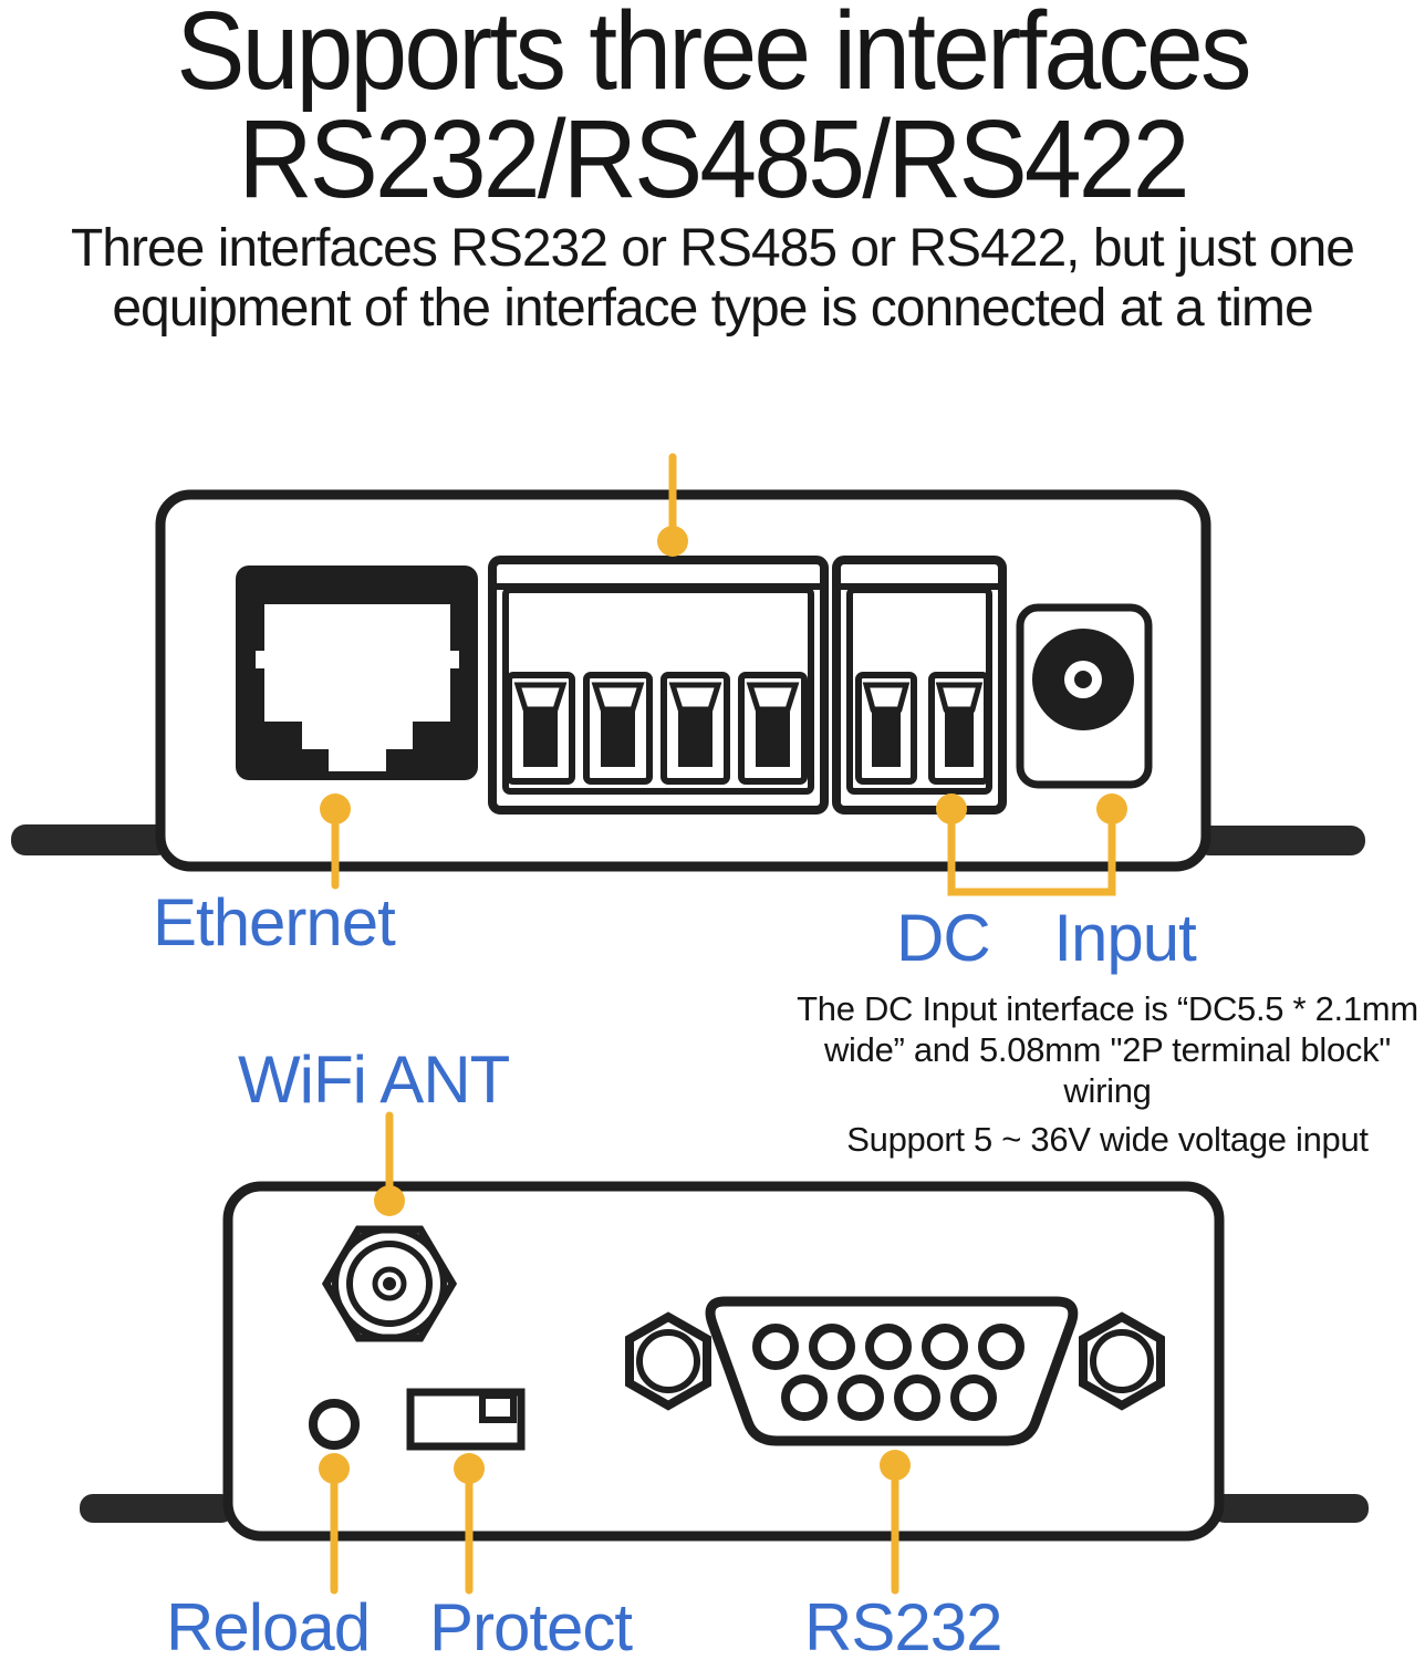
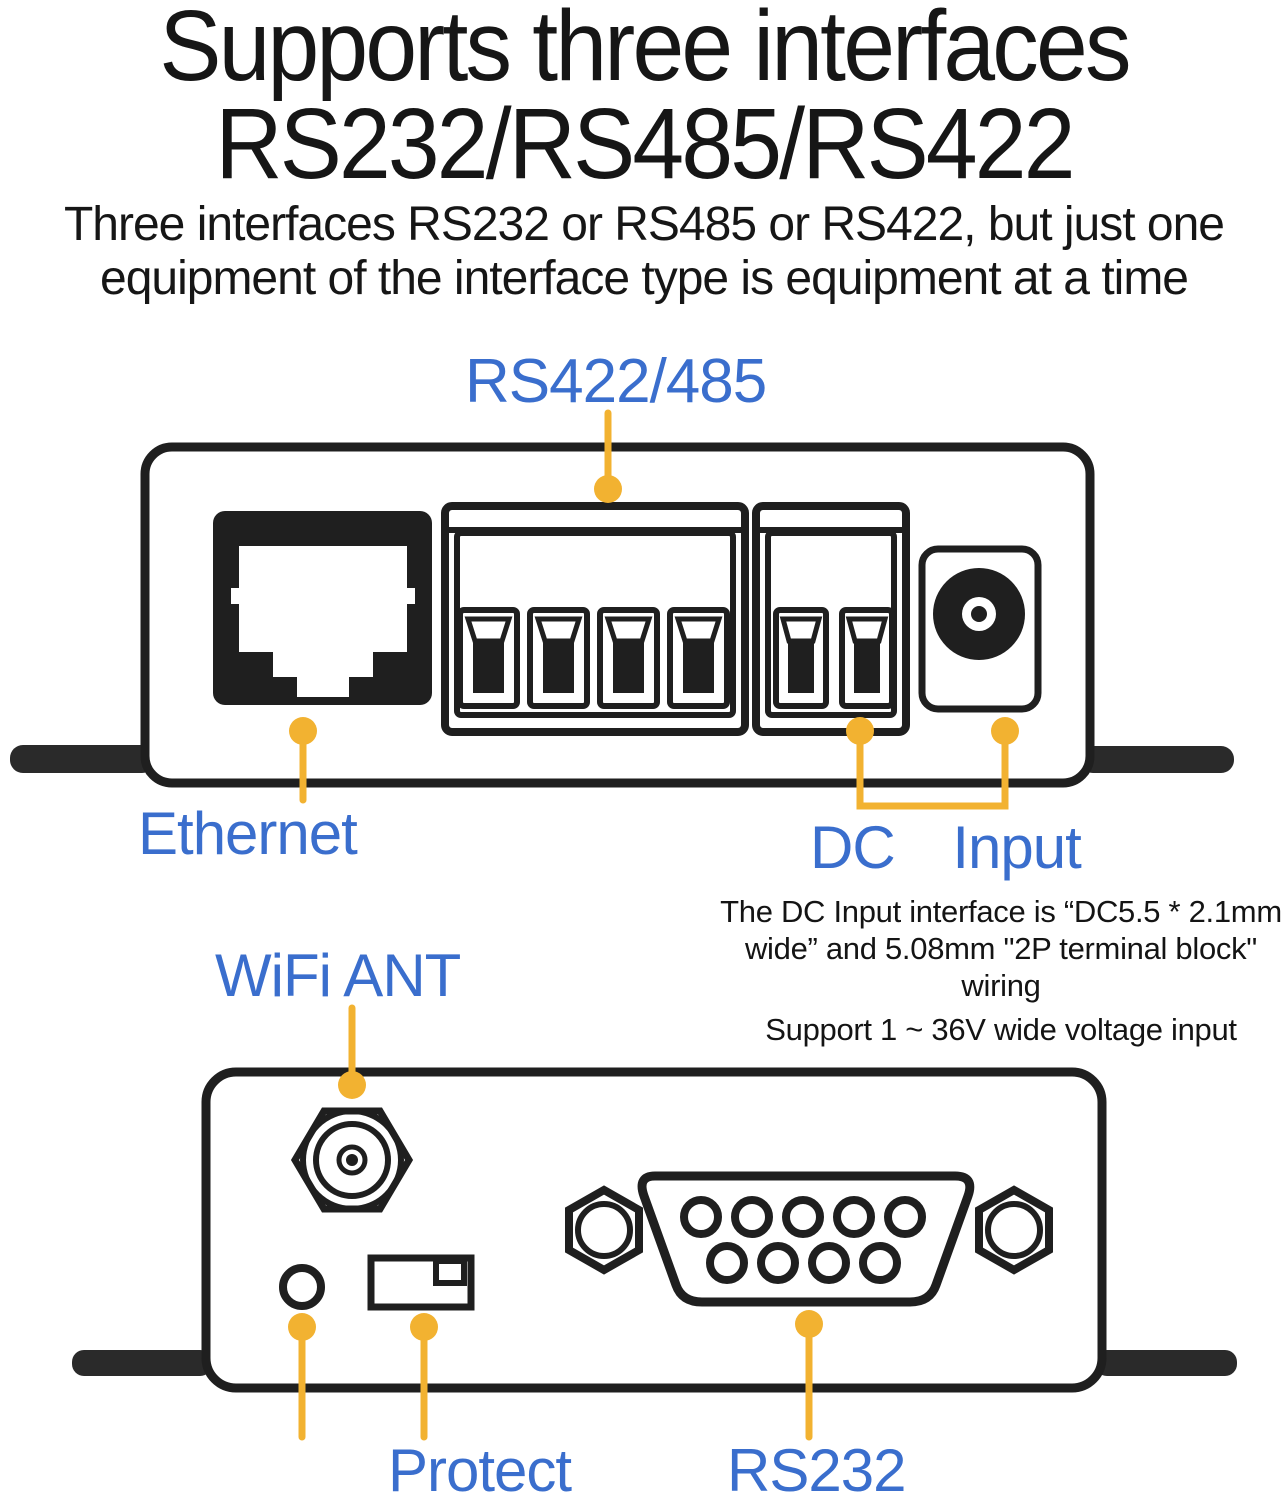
  Supports three interfaces
  RS232/RS485/RS422
  Three interfaces RS232 or RS485 or RS422, but just one
- equipment of the interface type is connected at a time
+ equipment of the interface type is equipment at a time
+ RS422/485
  Ethernet
  DC Input
  The DC Input interface is “DC5.5 * 2.1mm
  wide” and 5.08mm "2P terminal block" wiring
- Support 5 ~ 36V wide voltage input
+ Support 1 ~ 36V wide voltage input
  WiFi ANT
- Reload
  Protect
  RS232
